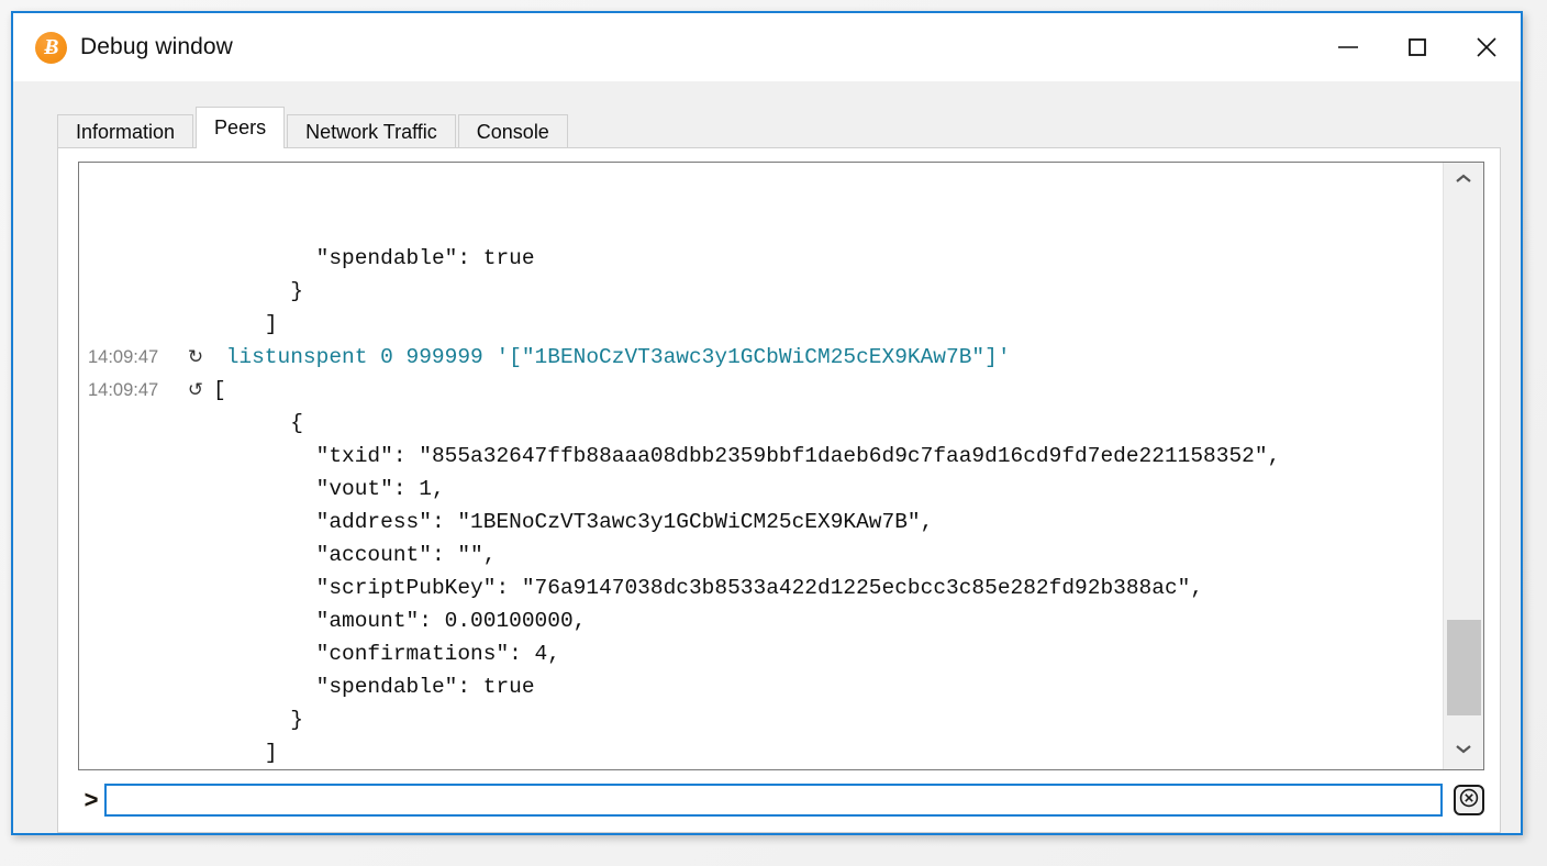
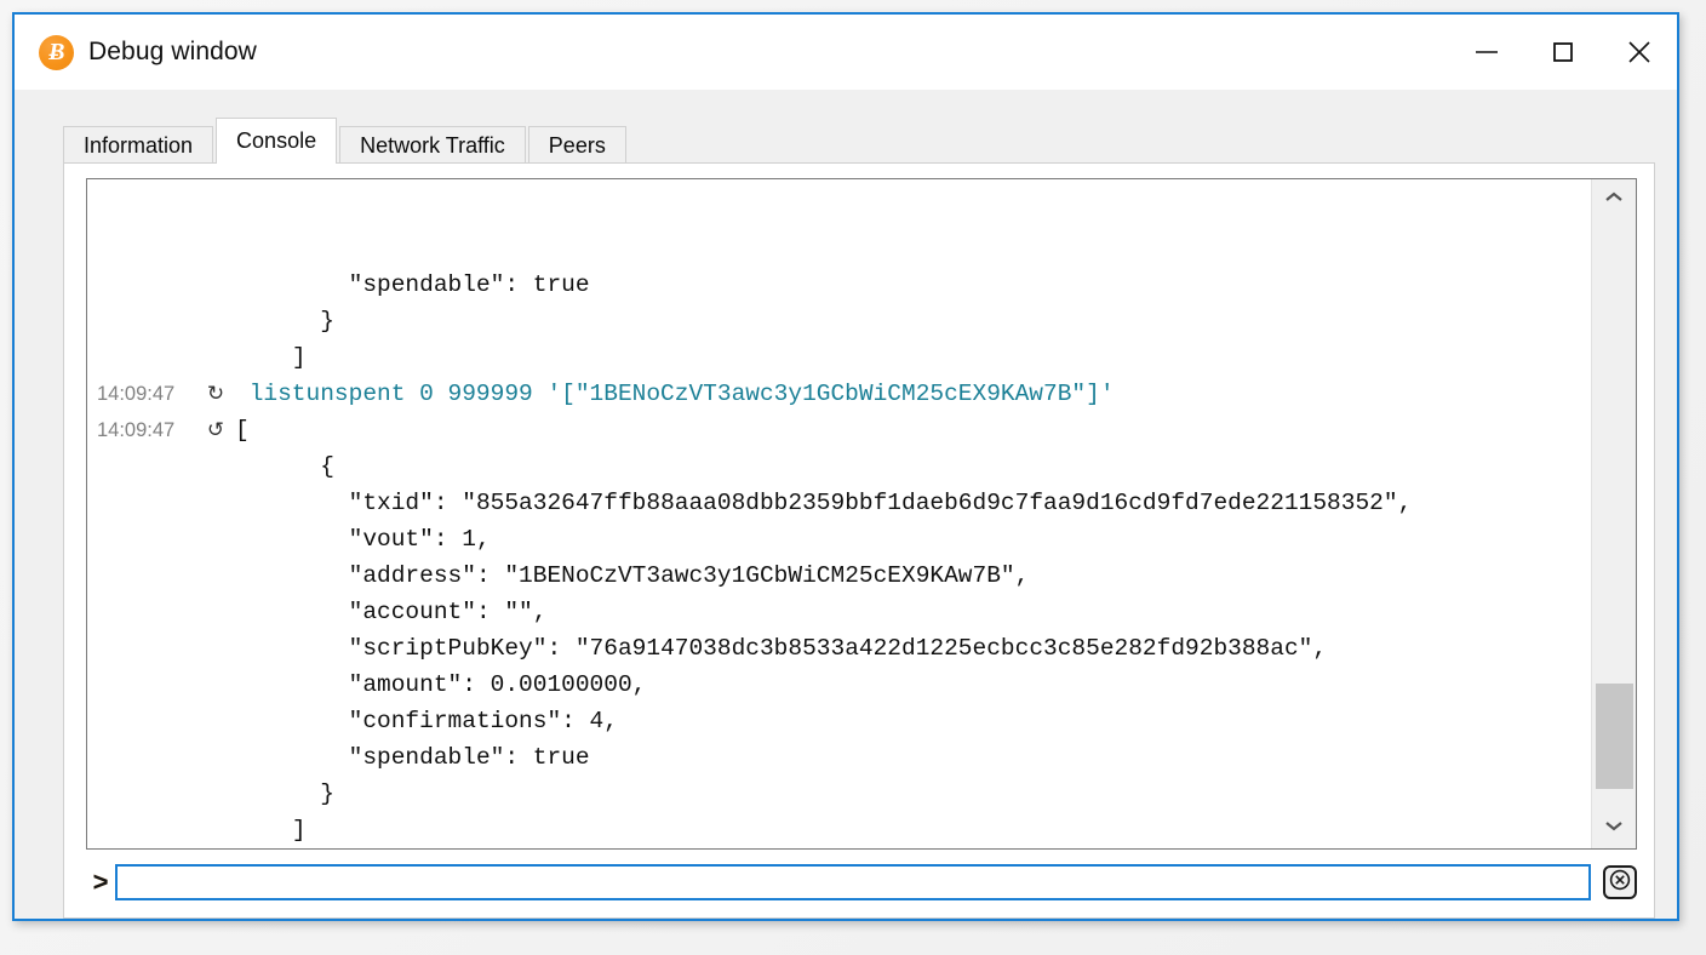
  Ƀ
  Debug window
  Information
- Peers
+ Console
  Network Traffic
- Console
+ Peers
  "spendable": true
  }
  ]
  14:09:47
  ↻
  listunspent 0 999999 '["1BENoCzVT3awc3y1GCbWiCM25cEX9KAw7B"]'
  14:09:47
  ↺
  [
  {
  "txid": "855a32647ffb88aaa08dbb2359bbf1daeb6d9c7faa9d16cd9fd7ede221158352",
  "vout": 1,
  "address": "1BENoCzVT3awc3y1GCbWiCM25cEX9KAw7B",
  "account": "",
  "scriptPubKey": "76a9147038dc3b8533a422d1225ecbcc3c85e282fd92b388ac",
  "amount": 0.00100000,
  "confirmations": 4,
  "spendable": true
  }
  ]
  >
